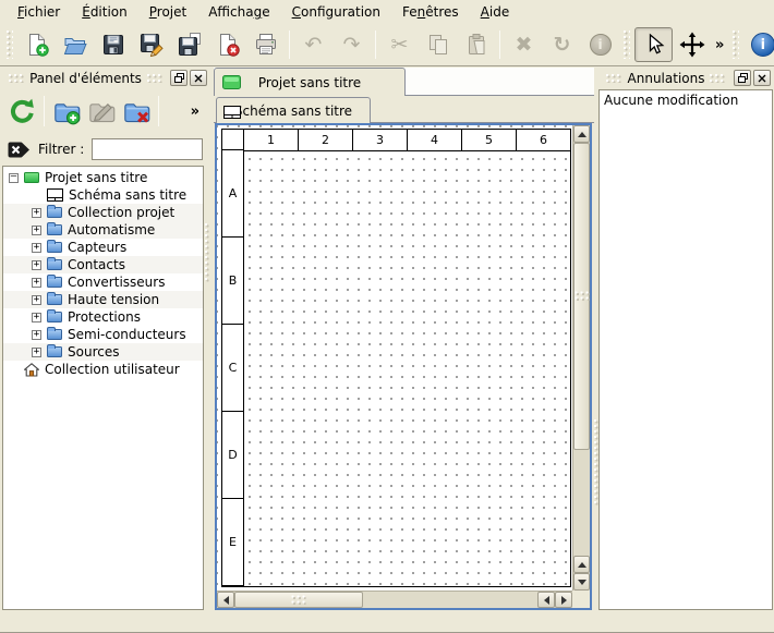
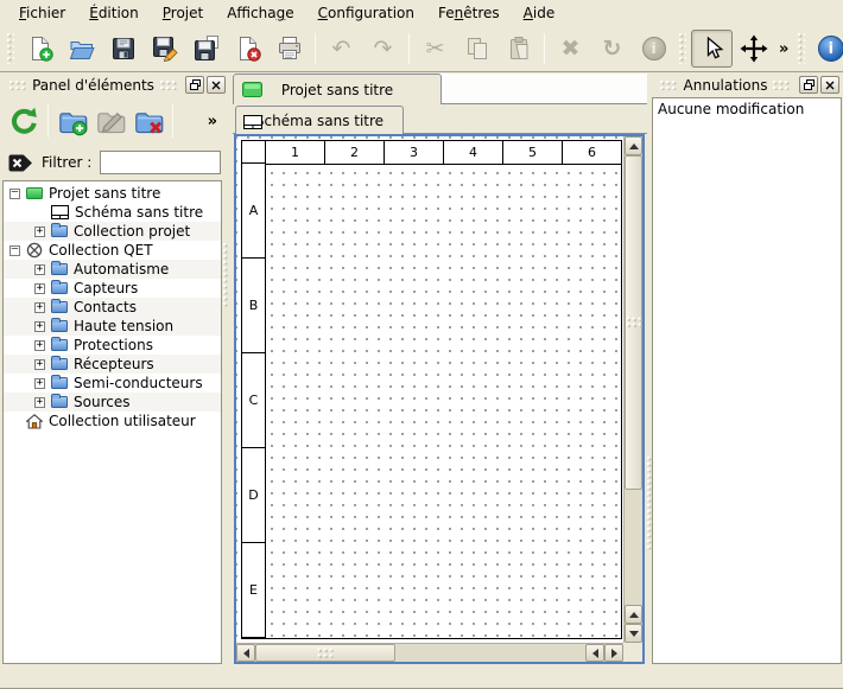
  Fichier
  Édition
  Projet
  Affichage
  Configuration
  Fenêtres
  Aide
  »
  Panel d'éléments
  »
  Filtrer :
  Projet sans titre
  Schéma sans titre
  Collection projet
+ Collection QET
  Automatisme
  Capteurs
  Contacts
- Convertisseurs
  Haute tension
  Protections
+ Récepteurs
  Semi-conducteurs
  Sources
  Collection utilisateur
  Projet sans titre
  chéma sans titre
  1
  2
  3
  4
  5
  6
  A
  B
  C
  D
  E
  Annulations
  Aucune modification
